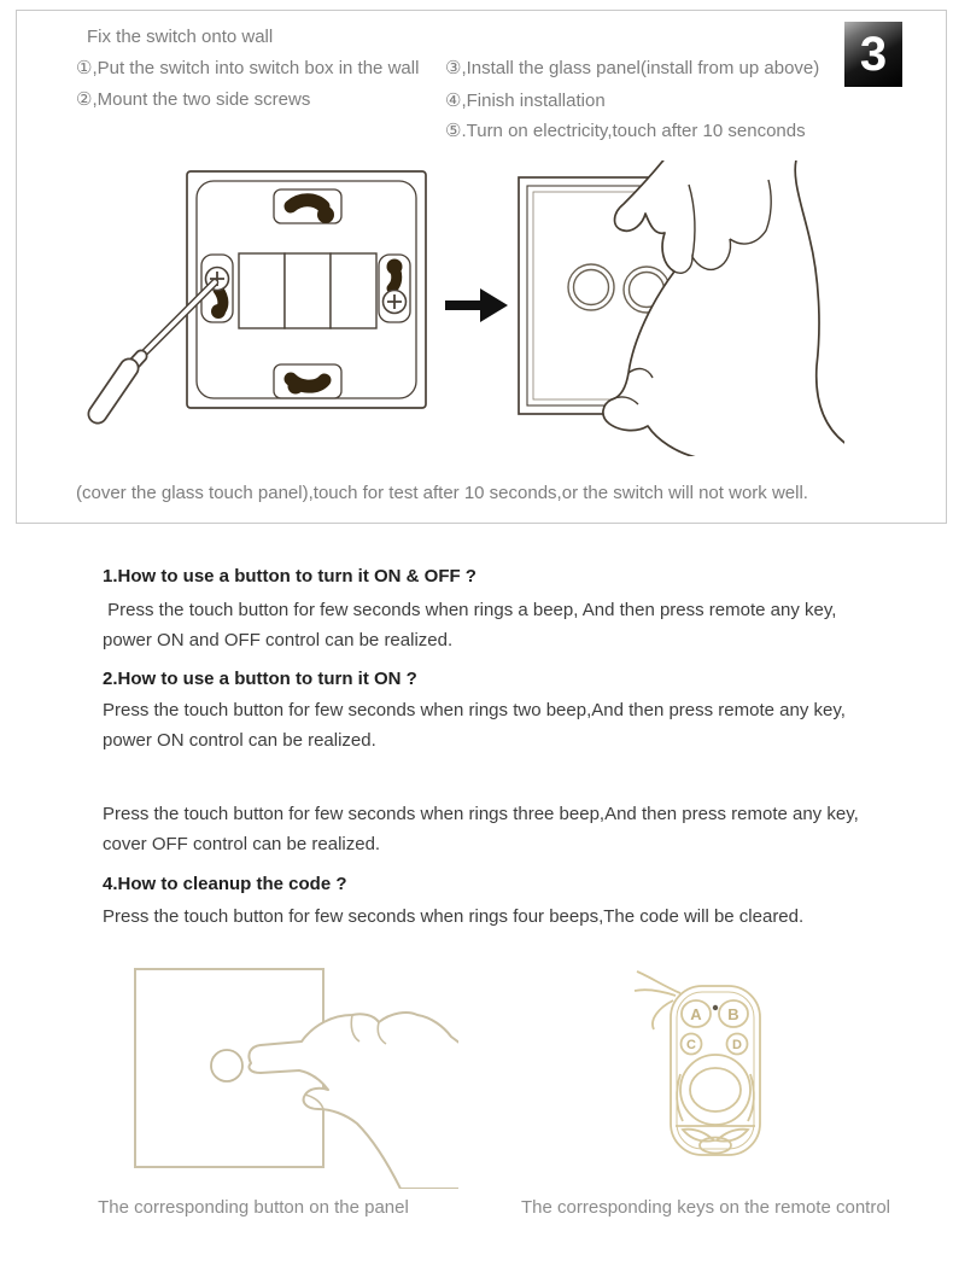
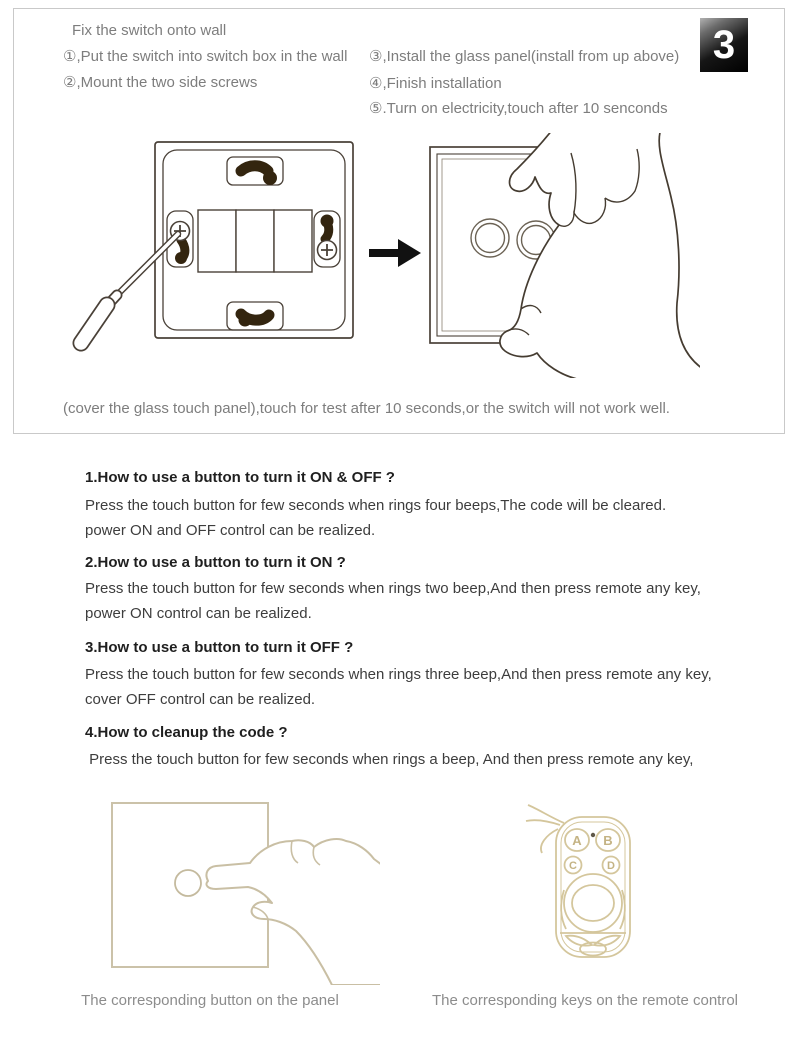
  3
  Fix the switch onto wall
  ①,Put the switch into switch box in the wall
  ②,Mount the two side screws
  ③,Install the glass panel(install from up above)
  ④,Finish installation
  ⑤.Turn on electricity,touch after 10 senconds
  (cover the glass touch panel),touch for test after 10 seconds,or the switch will not work well.
  1.How to use a button to turn it ON & OFF ?
- Press the touch button for few seconds when rings a beep, And then press remote any key,
+ Press the touch button for few seconds when rings four beeps,The code will be cleared.
  power ON and OFF control can be realized.
  2.How to use a button to turn it ON ?
  Press the touch button for few seconds when rings two beep,And then press remote any key,
  power ON control can be realized.
+ 3.How to use a button to turn it OFF ?
  Press the touch button for few seconds when rings three beep,And then press remote any key,
  cover OFF control can be realized.
  4.How to cleanup the code ?
- Press the touch button for few seconds when rings four beeps,The code will be cleared.
+ Press the touch button for few seconds when rings a beep, And then press remote any key,
  A
  B
  C
  D
  The corresponding button on the panel
  The corresponding keys on the remote control
